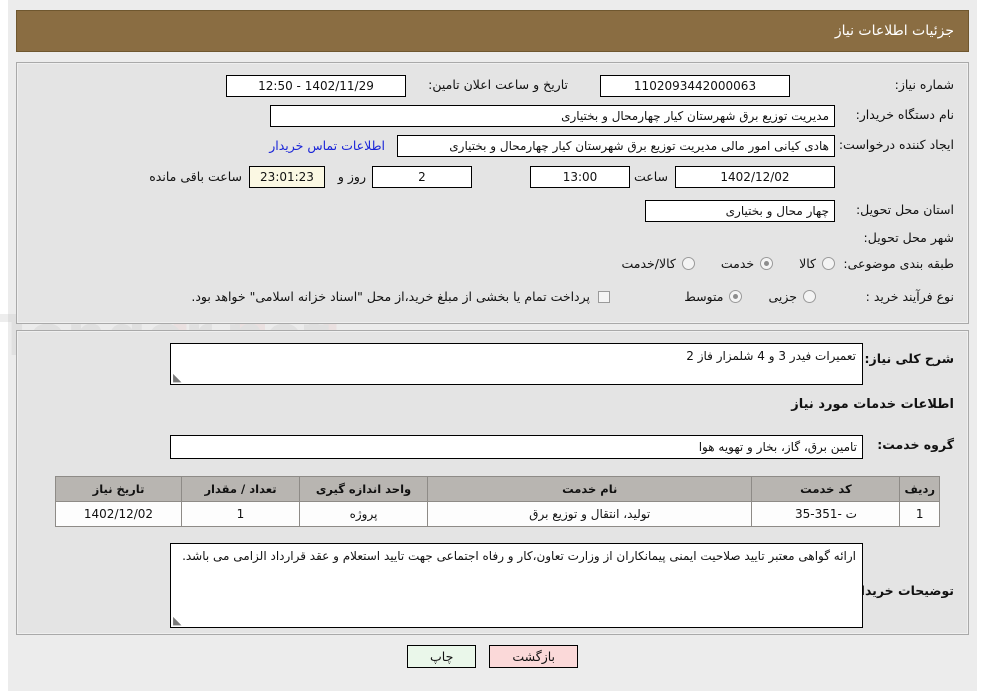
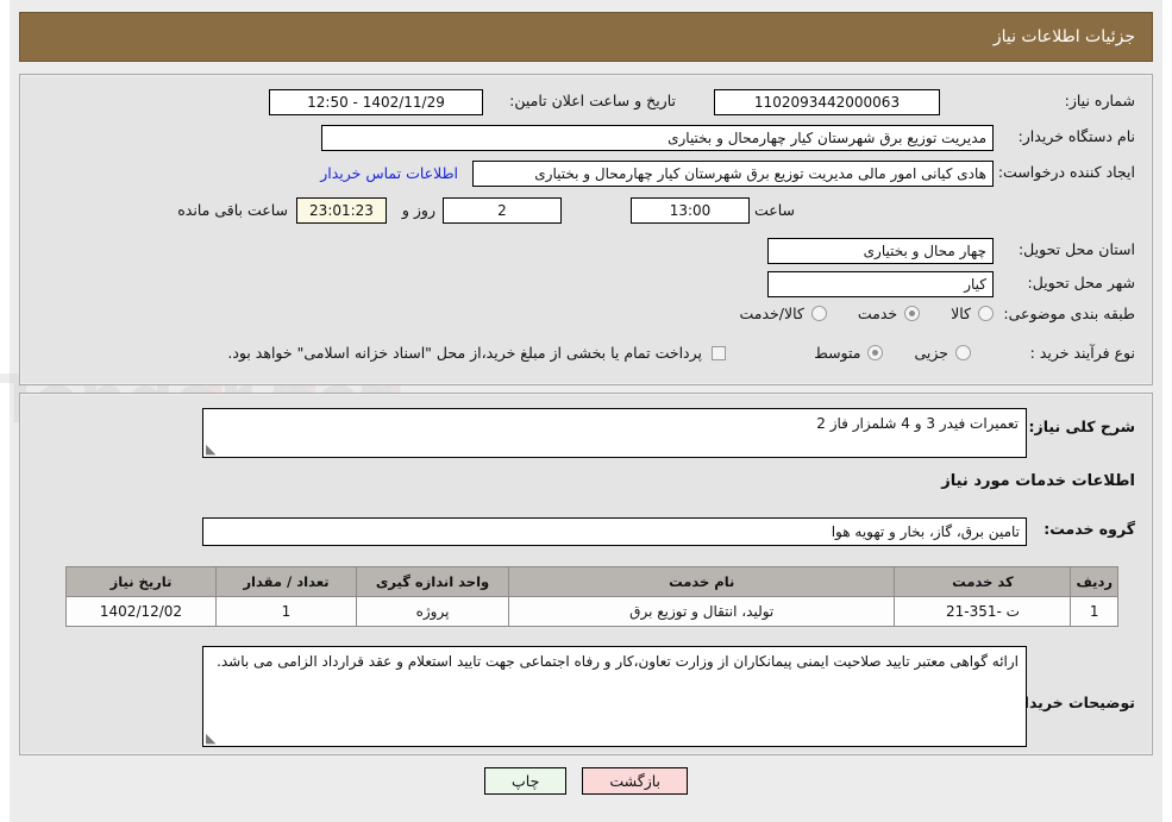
  جزئیات اطلاعات نیاز
  شماره نیاز:
  1102093442000063
  تاریخ و ساعت اعلان تامین:
  1402/11/29 - 12:50
  نام دستگاه خریدار:
  مدیریت توزیع برق شهرستان کیار چهارمحال و بختیاری
  ایجاد کننده درخواست:
  هادی کیانی امور مالی مدیریت توزیع برق شهرستان کیار چهارمحال و بختیاری
  اطلاعات تماس خریدار
- 1402/12/02
  ساعت
  13:00
  2
  روز و
  23:01:23
  ساعت باقی مانده
  استان محل تحویل:
  چهار محال و بختیاری
  شهر محل تحویل:
+ کیار
  طبقه بندی موضوعی:
  کالا
  خدمت
  کالا/خدمت
  نوع فرآیند خرید :
  جزیی
  متوسط
  پرداخت تمام یا بخشی از مبلغ خرید،از محل "اسناد خزانه اسلامی" خواهد بود.
  شرح کلی نیاز:
  تعمیرات فیدر 3 و 4 شلمزار فاز 2
  اطلاعات خدمات مورد نیاز
  گروه خدمت:
  تامین برق، گاز، بخار و تهویه هوا
  ردیف	کد خدمت	نام خدمت	واحد اندازه گیری	تعداد / مقدار	تاریخ نیاز
- 1	ت -351-35	تولید، انتقال و توزیع برق	پروژه	1	1402/12/02
+ 1	ت -351-21	تولید، انتقال و توزیع برق	پروژه	1	1402/12/02
  توضیحات خرید
  ارائه گواهی معتبر تایید صلاحیت ایمنی پیمانکاران از وزارت تعاون،کار و رفاه اجتماعی جهت تایید استعلام و عقد قرارداد الزامی می باشد.
  بازگشت
  چاپ
